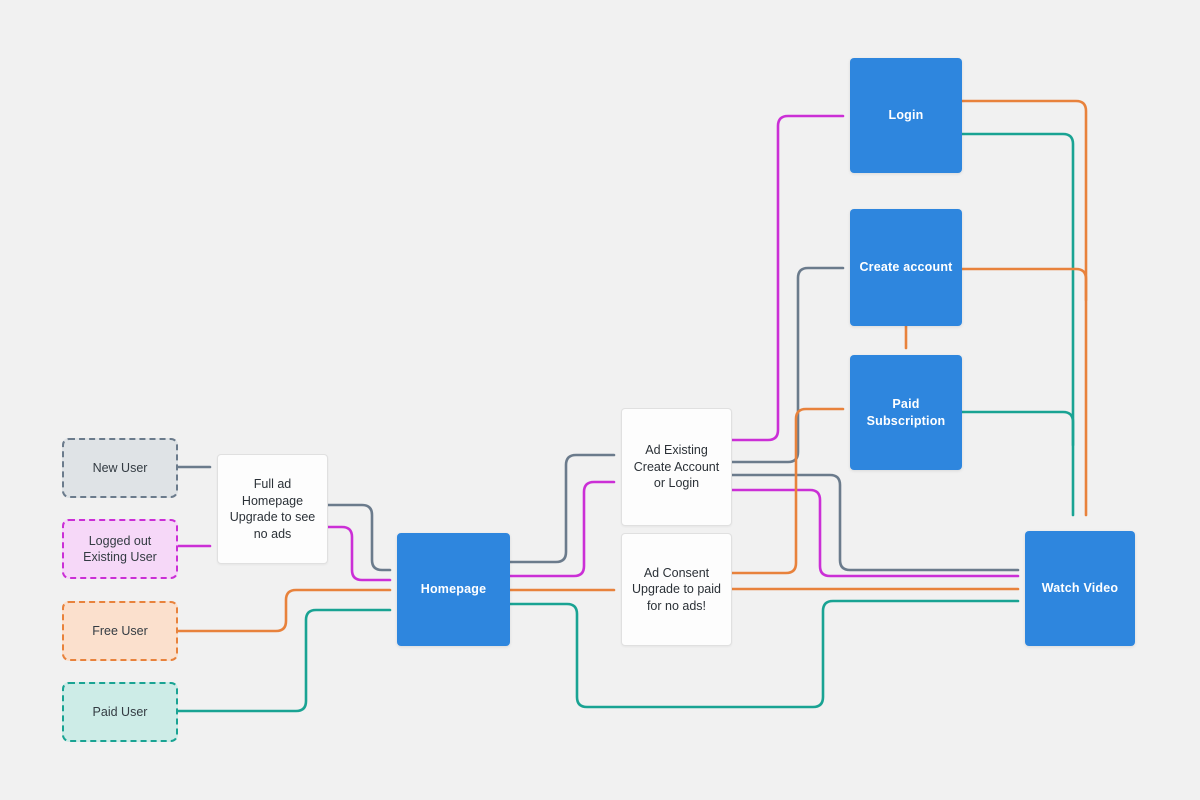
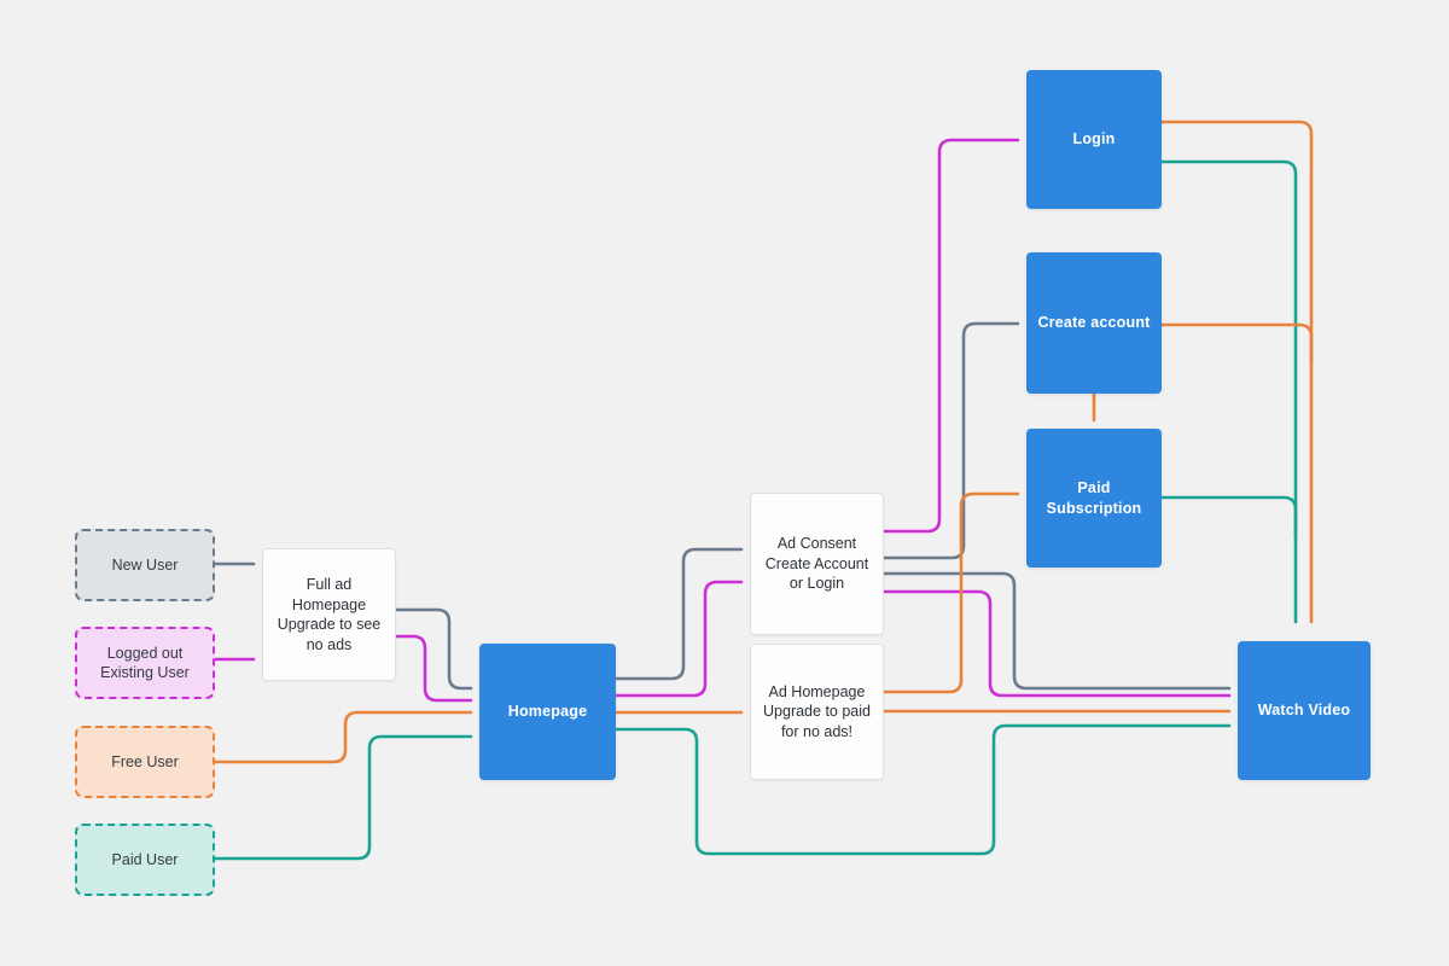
  New User
  Logged out Existing User
  Free User
  Paid User
  Full ad Homepage Upgrade to see no ads
  Homepage
- Ad Existing Create Account or Login
+ Ad Consent Create Account or Login
- Ad Consent Upgrade to paid for no ads!
+ Ad Homepage Upgrade to paid for no ads!
  Login
  Create account
  Paid Subscription
  Watch Video
